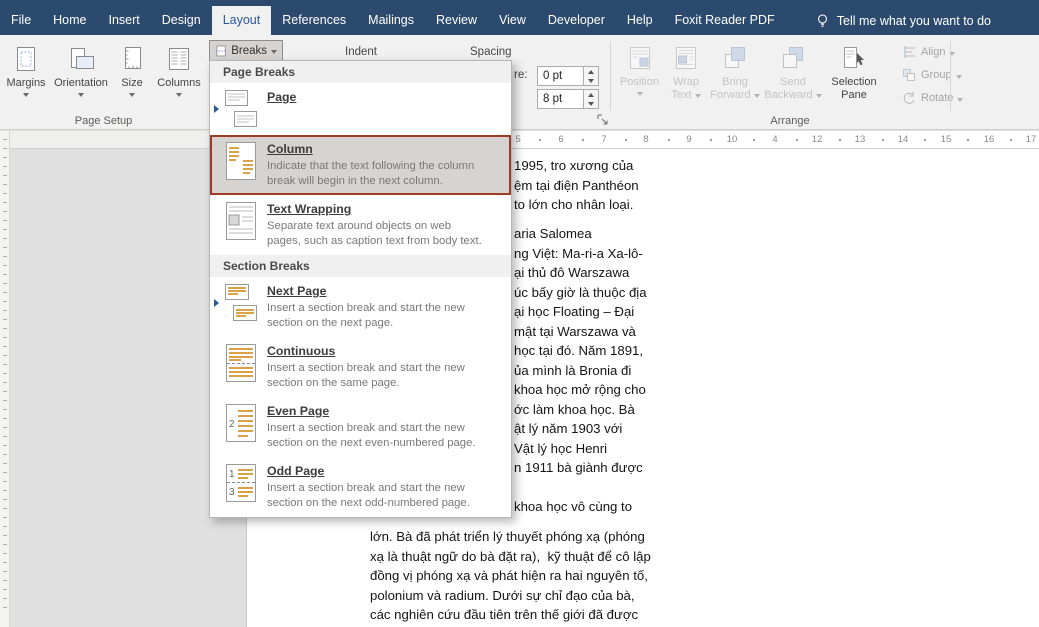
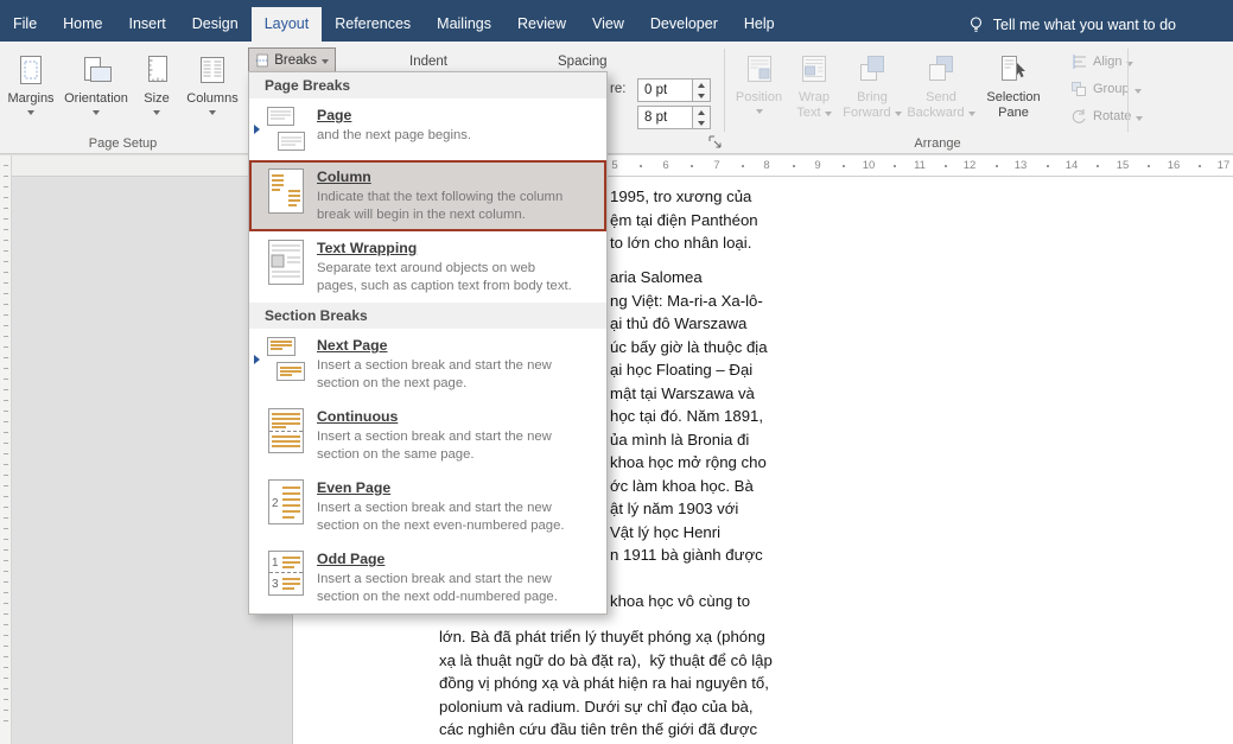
  File
  Home
  Insert
  Design
  Layout
  References
  Mailings
  Review
  View
  Developer
  Help
- Foxit Reader PDF
  Tell me what you want to do
  Margins
  Orientation
  Size
  Columns
  Breaks
  Indent
  Spacing
  re:
  0 pt
  8 pt
  Position
  Wrap
  Text
  Bring
  Forward
  Send
  Backward
  Selection
  Pane
  Align
  Group
  Rotat
  Page Setup
  Arrange
  5
  6
  7
  8
  9
  10
- 4
+ 11
  12
  13
  14
  15
  16
  17
  1995, tro xương của
  ệm tại điện Panthéon
  to lớn cho nhân loại.
  aria Salomea
  ng Việt: Ma-ri-a Xa-lô-
  ại thủ đô Warszawa
  úc bấy giờ là thuộc địa
  ại học Floating – Đại
  mật tại Warszawa và
  học tại đó. Năm 1891,
  ủa mình là Bronia đi
  khoa học mở rộng cho
  ớc làm khoa học. Bà
  ật lý năm 1903 với
  Vật lý học Henri
  n 1911 bà giành được
  khoa học vô cùng to
  lớn. Bà đã phát triển lý thuyết phóng xạ (phóng
  xạ là thuật ngữ do bà đặt ra), kỹ thuật để cô lập
  đồng vị phóng xạ và phát hiện ra hai nguyên tố,
  polonium và radium. Dưới sự chỉ đạo của bà,
  các nghiên cứu đầu tiên trên thế giới đã được
  Page Breaks
  Page
+ and the next page begins.
  Column
  Indicate that the text following the column
  break will begin in the next column.
  Text Wrapping
  Separate text around objects on web
  pages, such as caption text from body text.
  Section Breaks
  Next Page
  Insert a section break and start the new
  section on the next page.
  Continuous
  Insert a section break and start the new
  section on the same page.
  2
  Even Page
  Insert a section break and start the new
  section on the next even-numbered page.
  1
  3
  Odd Page
  Insert a section break and start the new
  section on the next odd-numbered page.
